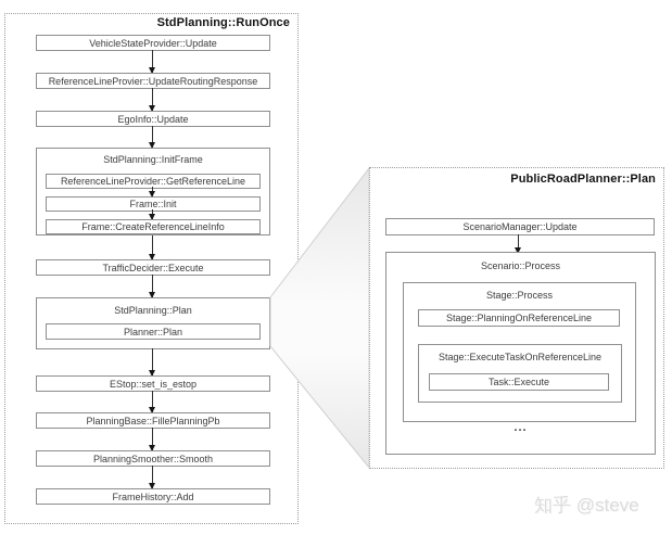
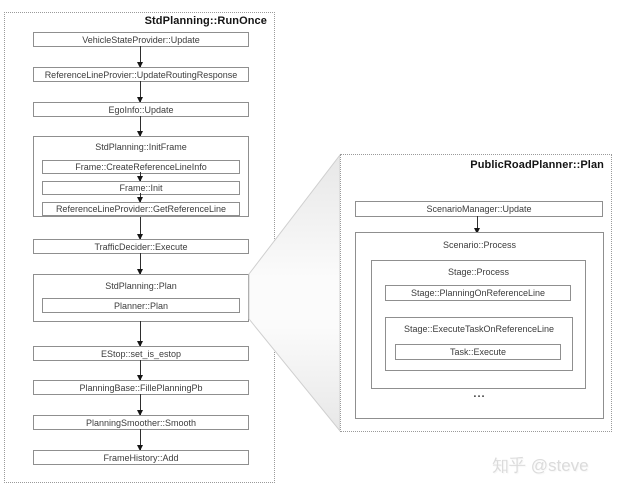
  StdPlanning::RunOnce
  VehicleStateProvider::Update
  ReferenceLineProvier::UpdateRoutingResponse
  EgoInfo::Update
  StdPlanning::InitFrame
- ReferenceLineProvider::GetReferenceLine
+ Frame::CreateReferenceLineInfo
  Frame::Init
- Frame::CreateReferenceLineInfo
+ ReferenceLineProvider::GetReferenceLine
  TrafficDecider::Execute
  StdPlanning::Plan
  Planner::Plan
  EStop::set_is_estop
  PlanningBase::FillePlanningPb
  PlanningSmoother::Smooth
  FrameHistory::Add
  PublicRoadPlanner::Plan
  ScenarioManager::Update
  Scenario::Process
  Stage::Process
  Stage::PlanningOnReferenceLine
  Stage::ExecuteTaskOnReferenceLine
  Task::Execute
  ...
  知乎 @steve
